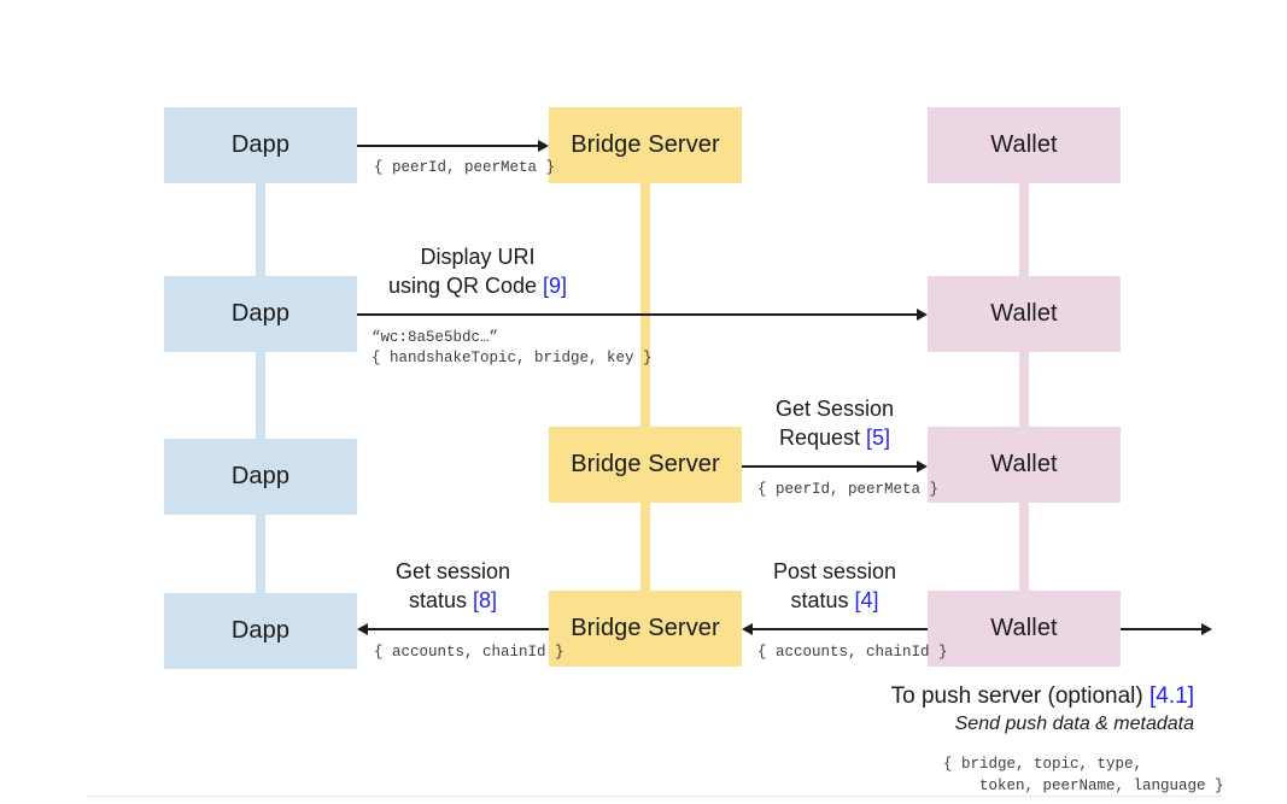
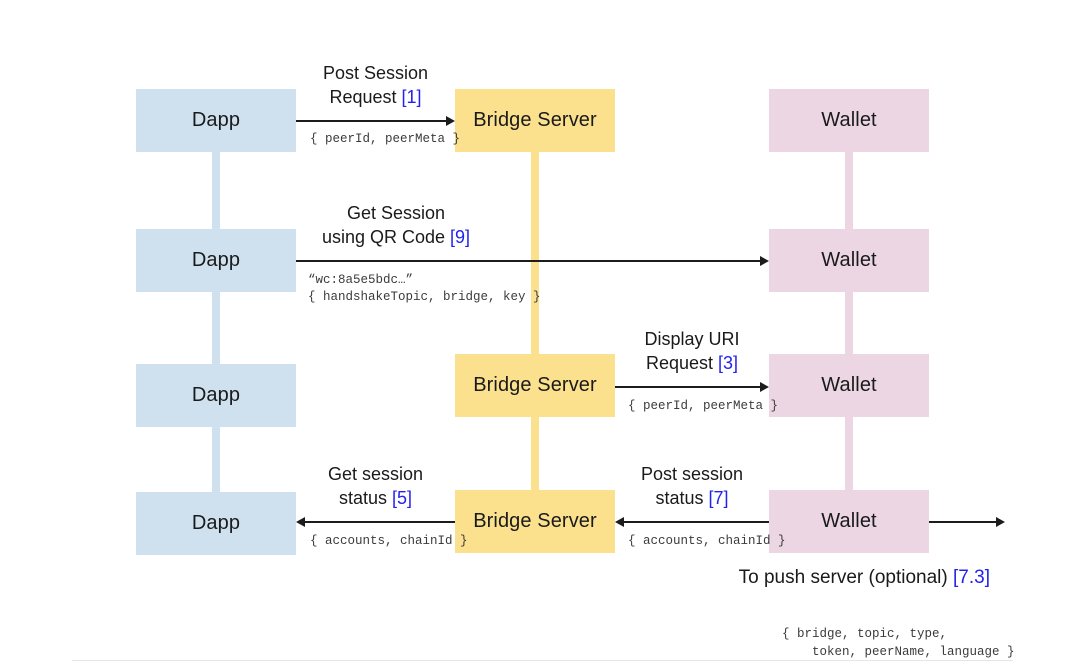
  Dapp
  Bridge Server
  Wallet
+ Post Session
+ Request [1]
  { peerId, peerMeta }
  Dapp
  Wallet
- Display URI
+ Get Session
  using QR Code [9]
  “wc:8a5e5bdc…”
  { handshakeTopic, bridge, key }
  Dapp
  Bridge Server
  Wallet
- Get Session
+ Display URI
- Request [5]
+ Request [3]
  { peerId, peerMeta }
  Dapp
  Bridge Server
  Wallet
  Post session
- status [4]
+ status [7]
  { accounts, chainId }
  Get session
- status [8]
+ status [5]
  { accounts, chainId }
- To push server (optional) [4.1]
+ To push server (optional) [7.3]
- Send push data & metadata
  { bridge, topic, type,
  token, peerName, language }
